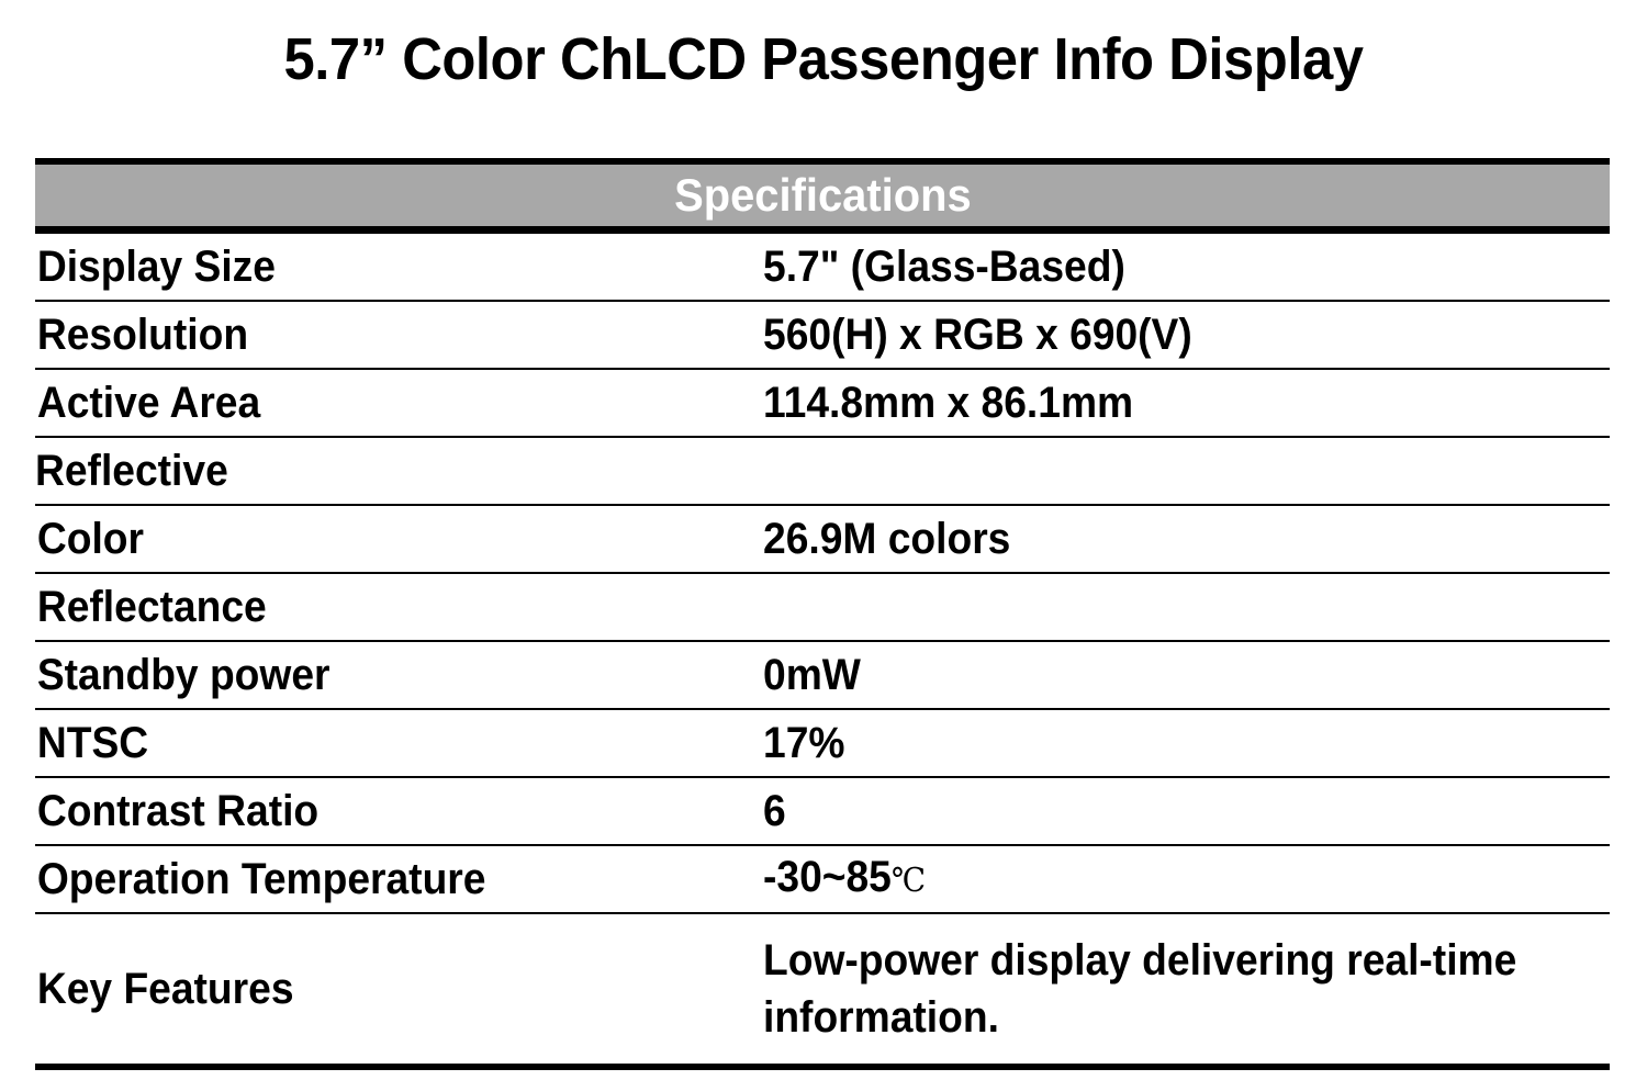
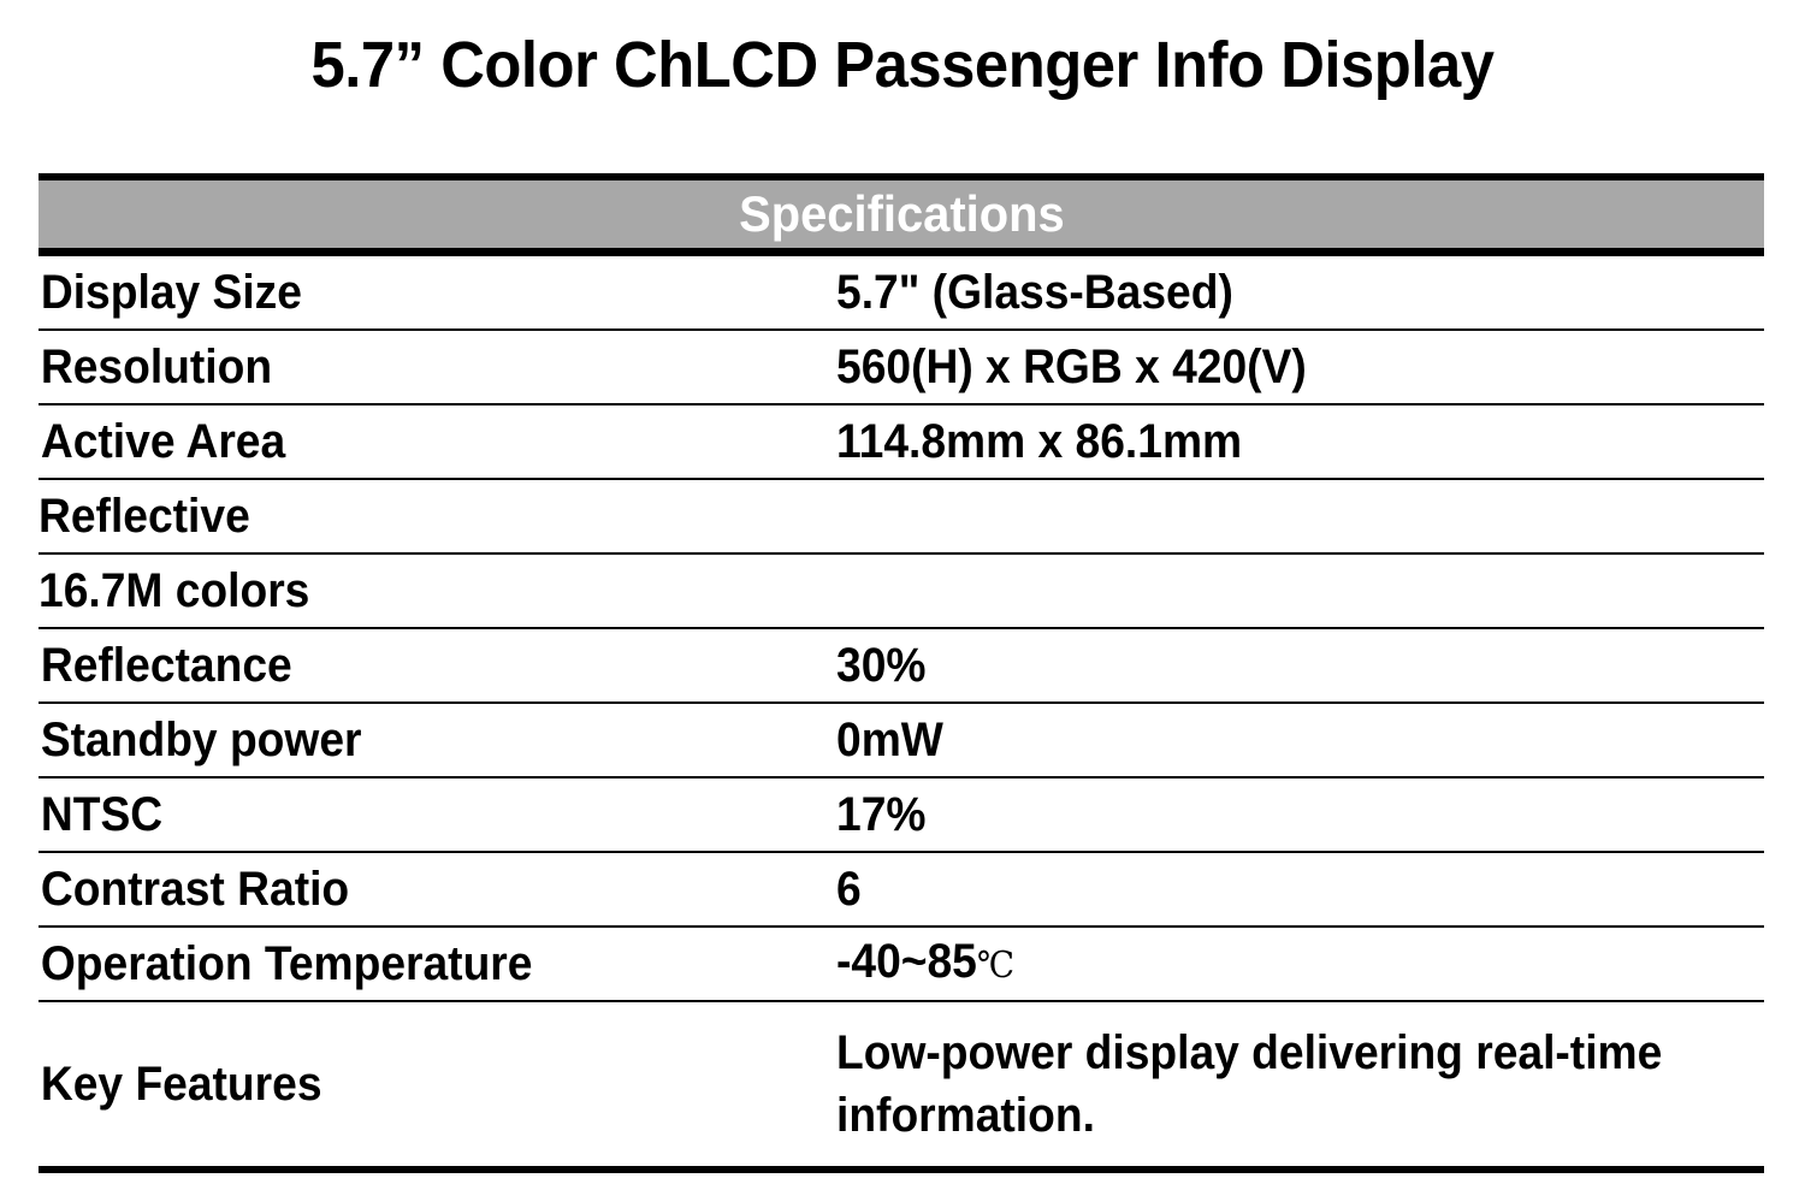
  5.7” Color ChLCD Passenger Info Display
  Specifications
  Display Size
  5.7" (Glass-Based)
  Resolution
- 560(H) x RGB x 690(V)
+ 560(H) x RGB x 420(V)
  Active Area
  114.8mm x 86.1mm
  Reflective
- Color
- 26.9M colors
+ 16.7M colors
  Reflectance
+ 30%
  Standby power
  0mW
  NTSC
  17%
  Contrast Ratio
  6
  Operation Temperature
- -30~85℃
+ -40~85℃
  Key Features
  Low-power display delivering real-time information.
